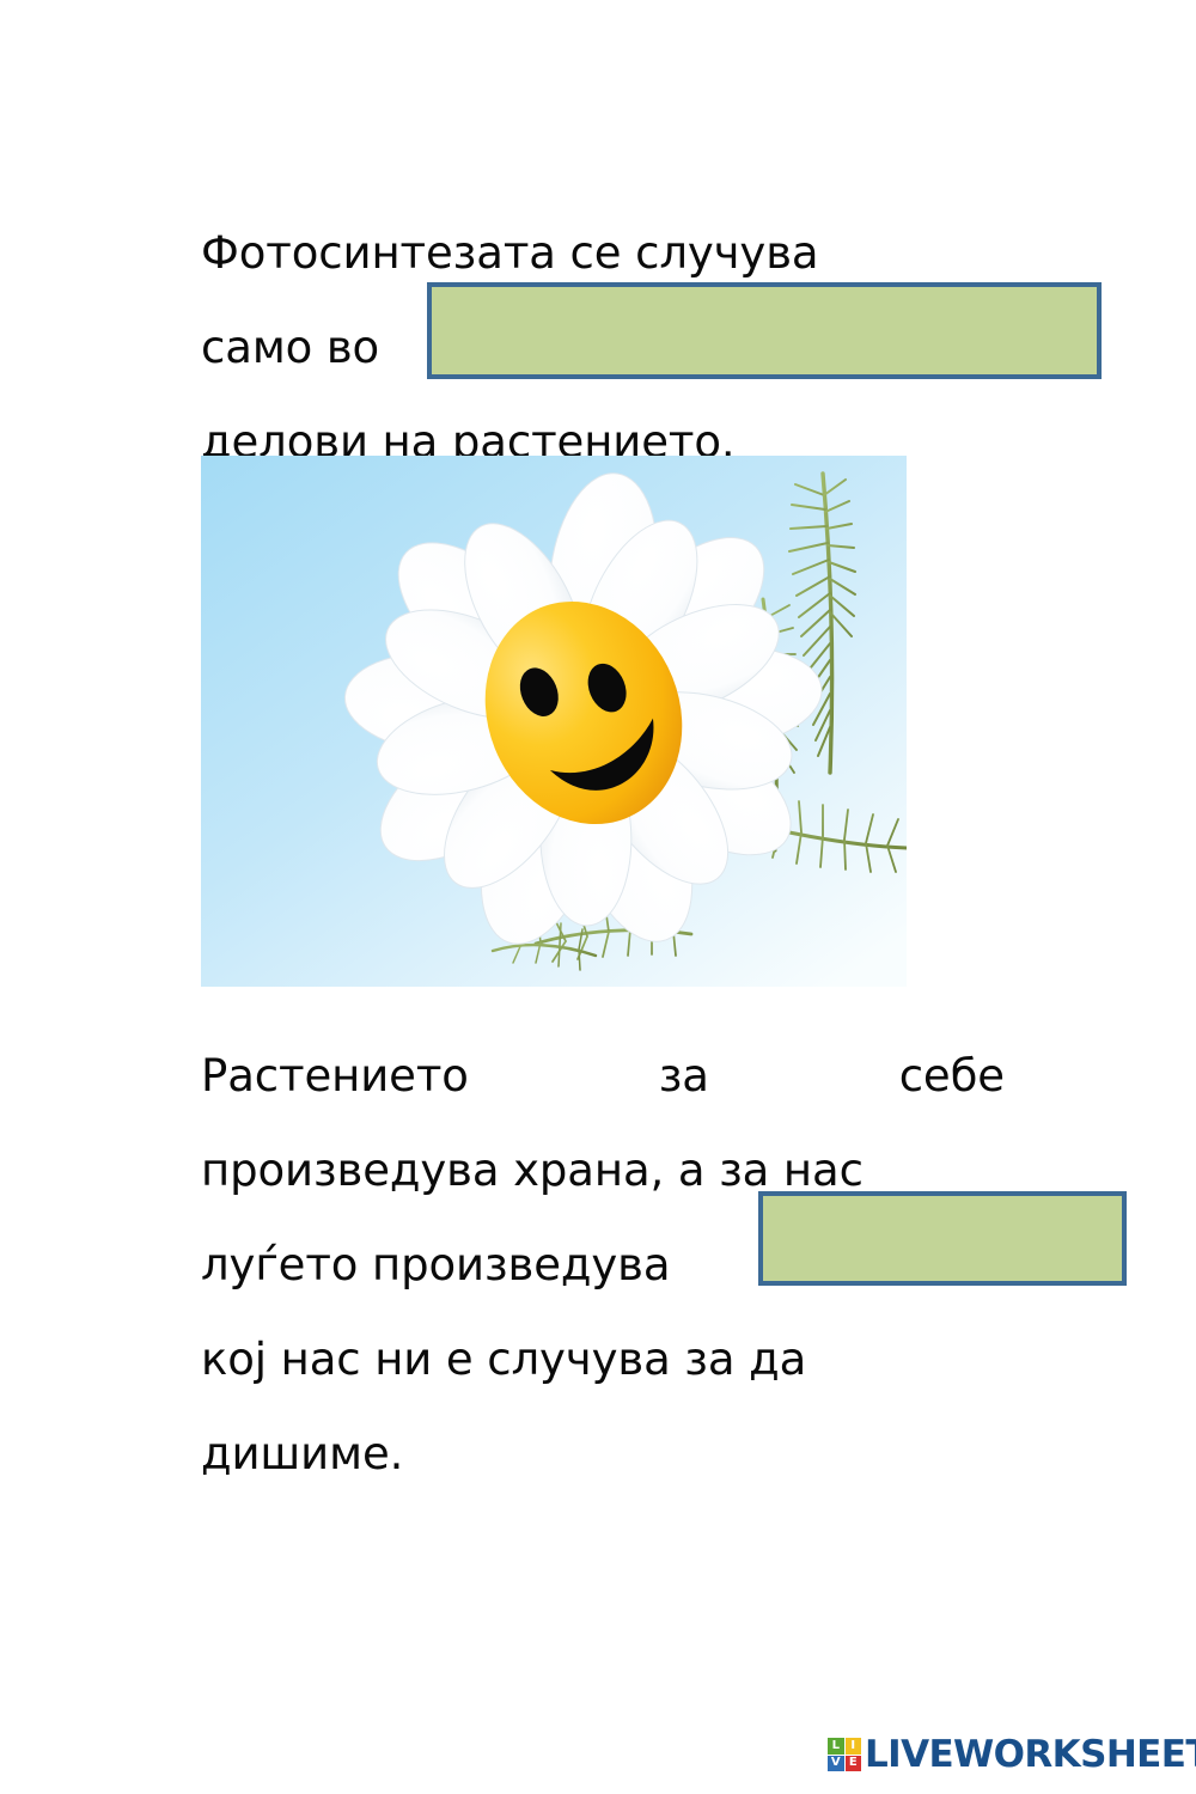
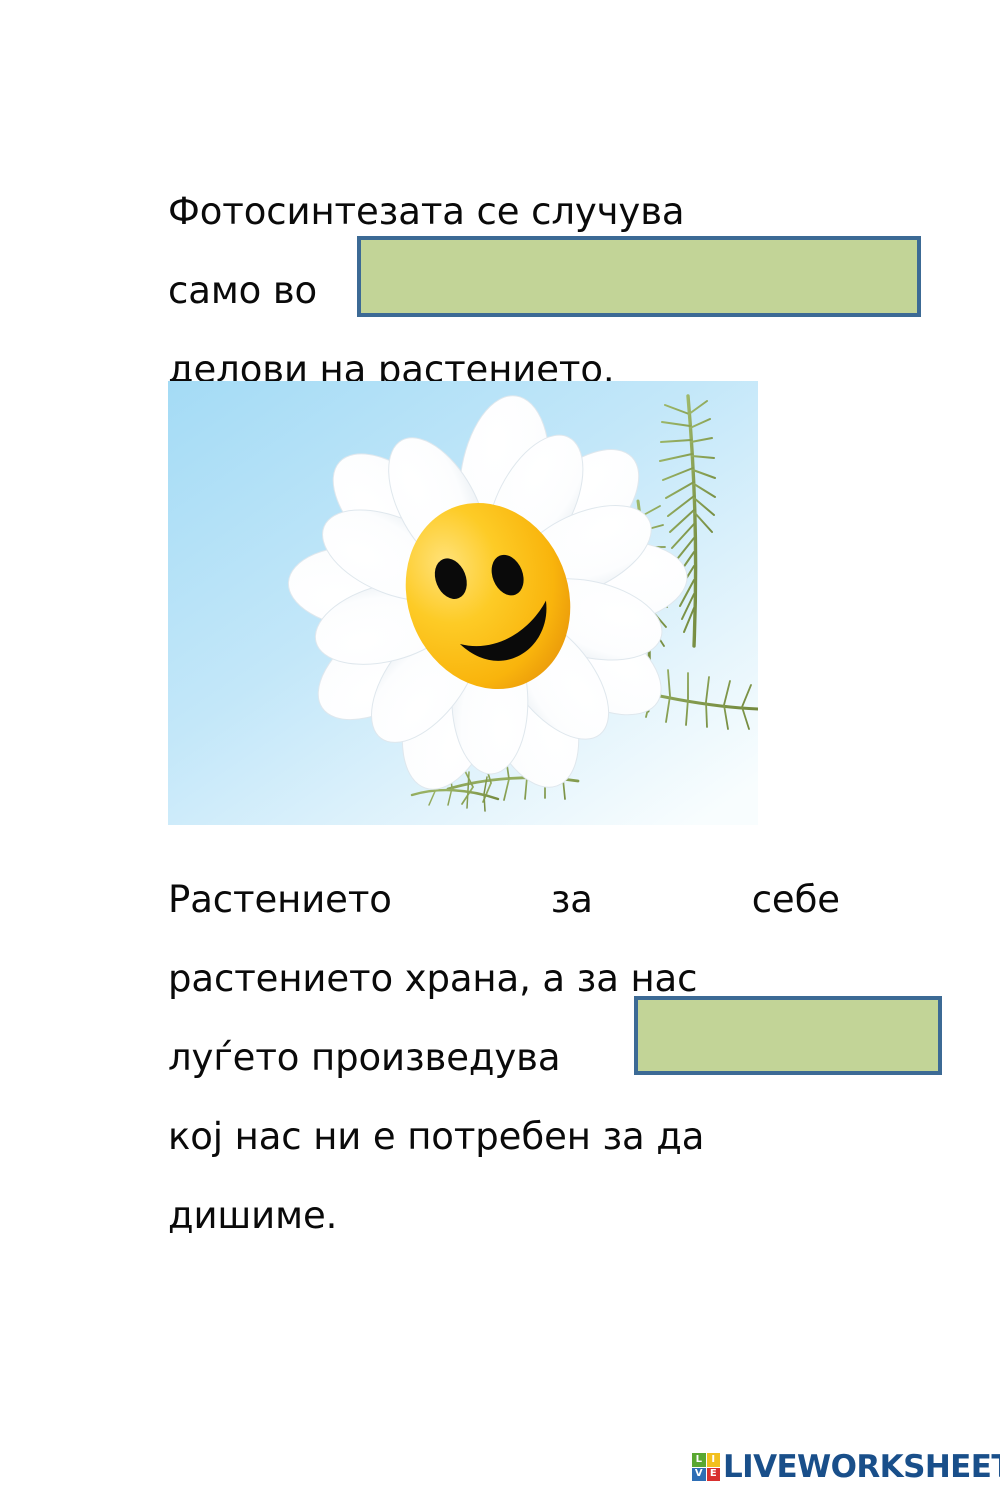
  Фотосинтезата се случува
  само во
  делови на растението.
  Растението
  за
  себе
- произведува храна, а за нас
+ растението храна, а за нас
  луѓето произведува
- кој нас ни е случува за да
+ кој нас ни е потребен за да
  дишиме.
  L
  I
  V
  E
  LIVEWORKSHEE
